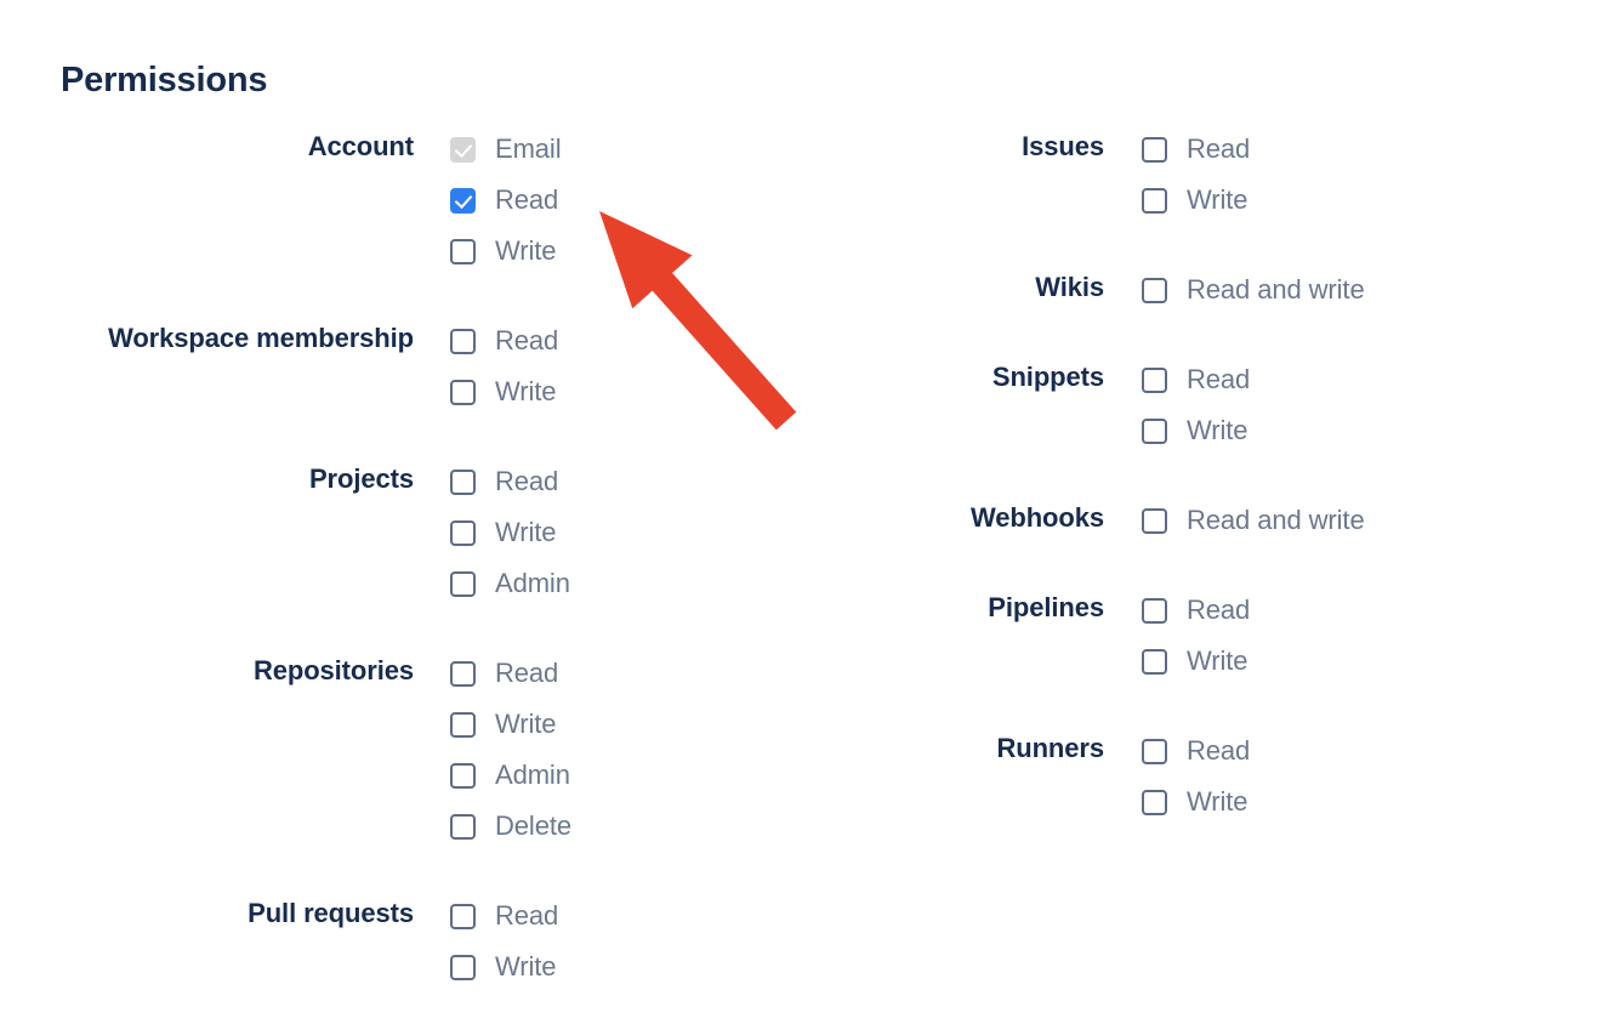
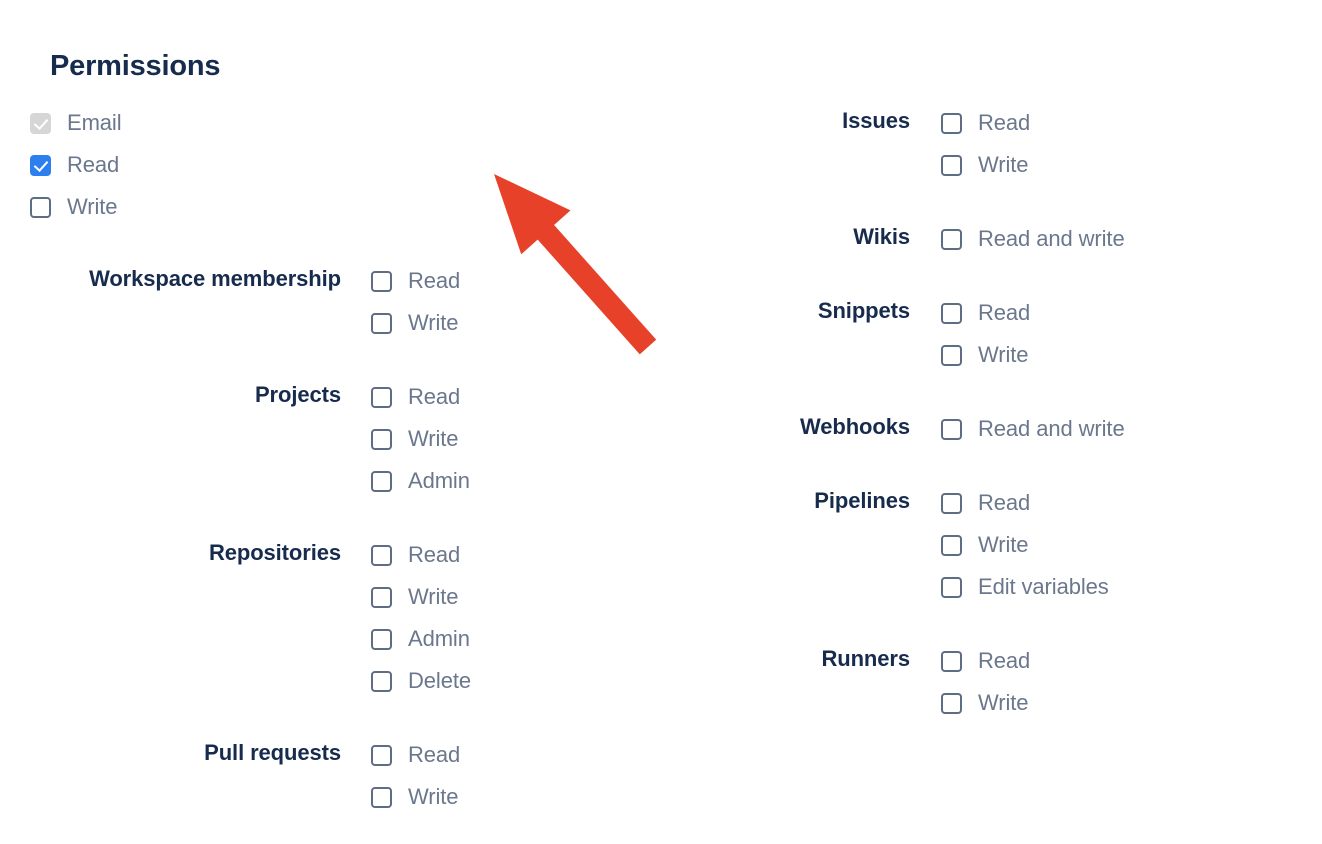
  Permissions
- Account
  Email
  Read
  Write
  Workspace membership
  Read
  Write
  Projects
  Read
  Write
  Admin
  Repositories
  Read
  Write
  Admin
  Delete
  Pull requests
  Read
  Write
  Issues
  Read
  Write
  Wikis
  Read and write
  Snippets
  Read
  Write
  Webhooks
  Read and write
  Pipelines
  Read
  Write
+ Edit variables
  Runners
  Read
  Write
